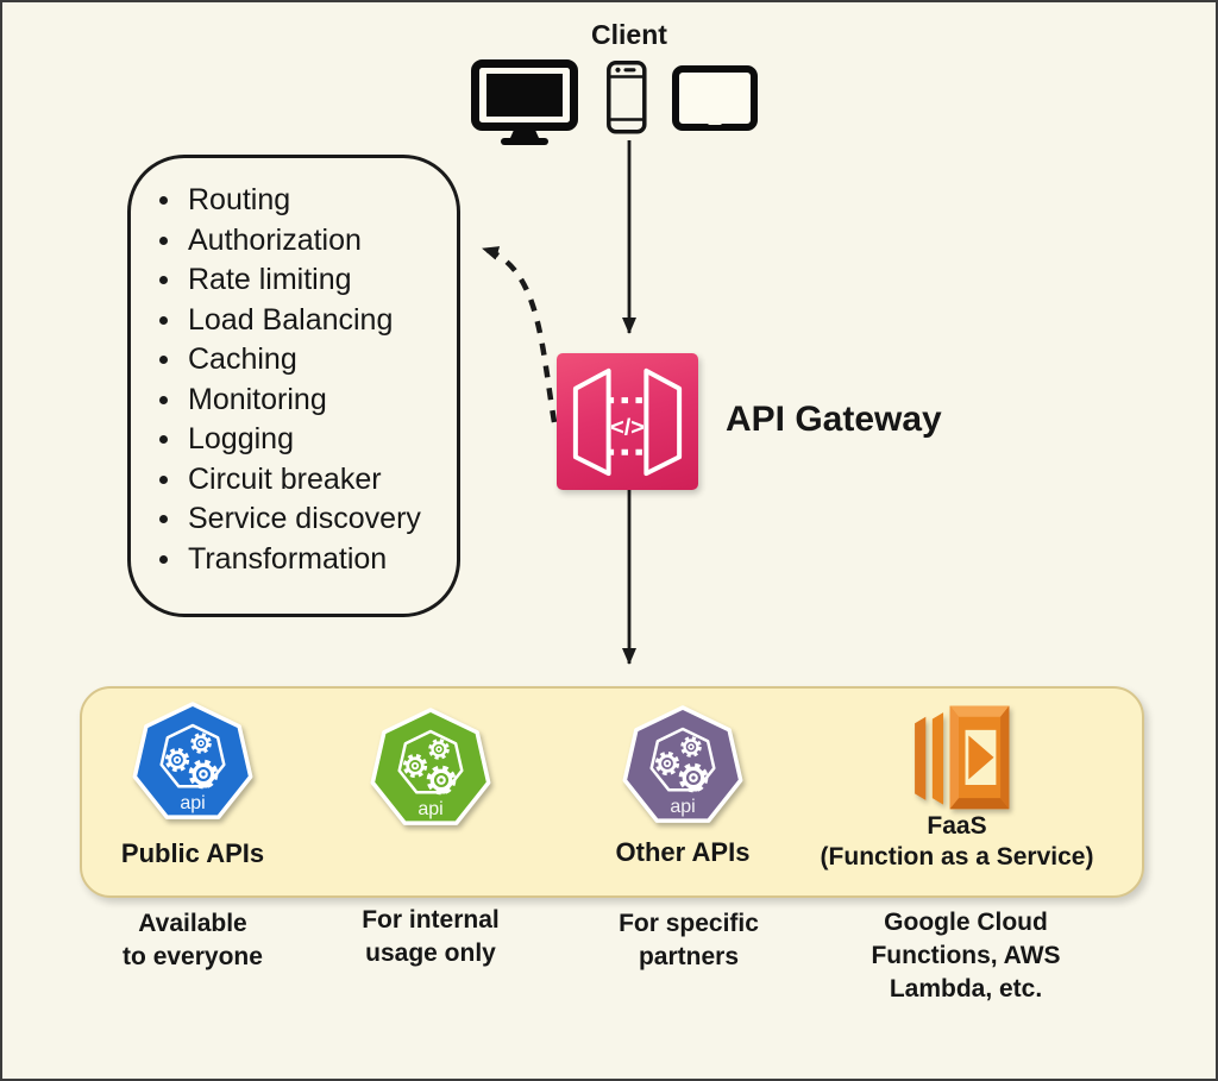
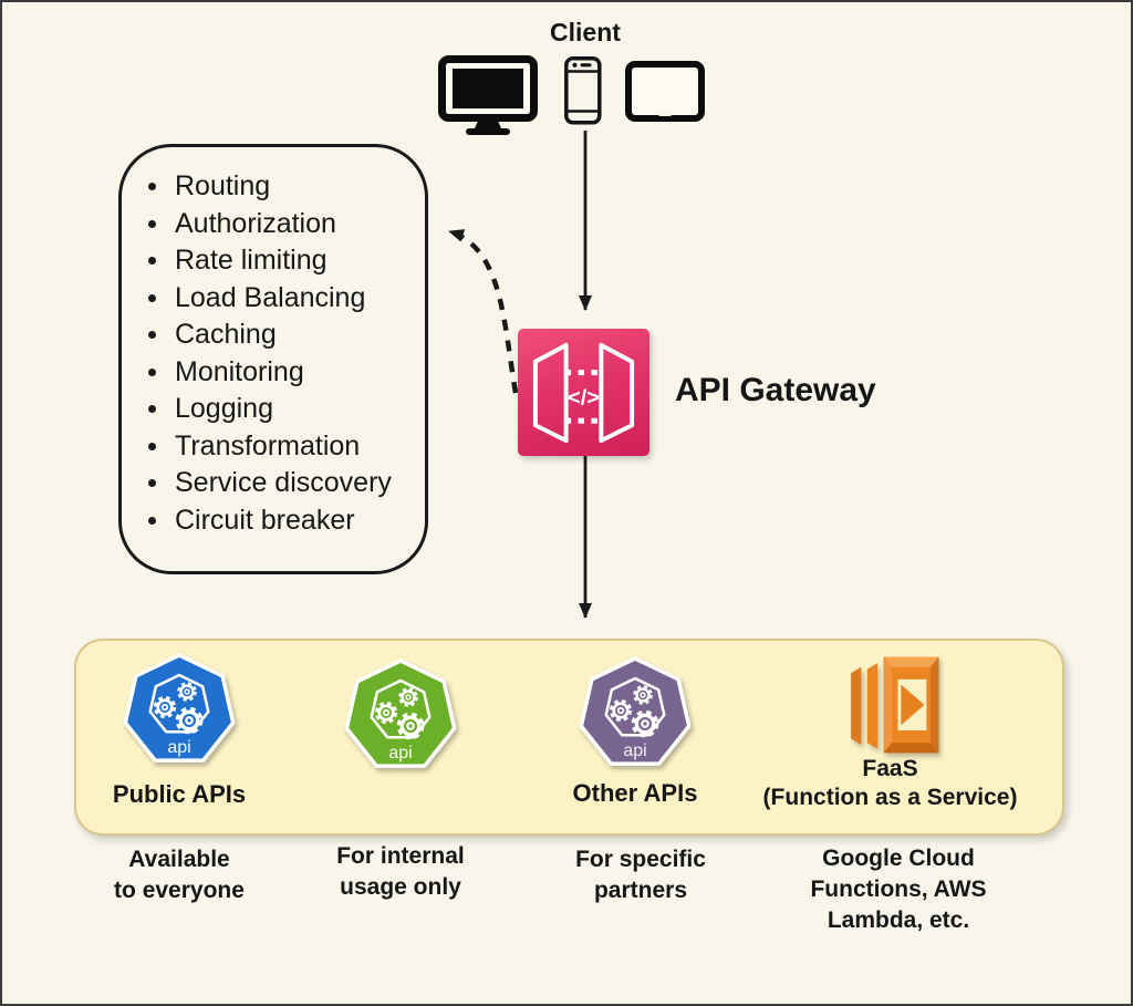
  Client
  Routing
  Authorization
  Rate limiting
  Load Balancing
  Caching
  Monitoring
  Logging
- Circuit breaker
+ Transformation
  Service discovery
- Transformation
+ Circuit breaker
  </>
  API Gateway
  api
  api
  api
  Public APIs
  Other APIs
  FaaS
  (Function as a Service)
  Available
  to everyone
  For internal
  usage only
  For specific
  partners
  Google Cloud
  Functions, AWS
  Lambda, etc.
